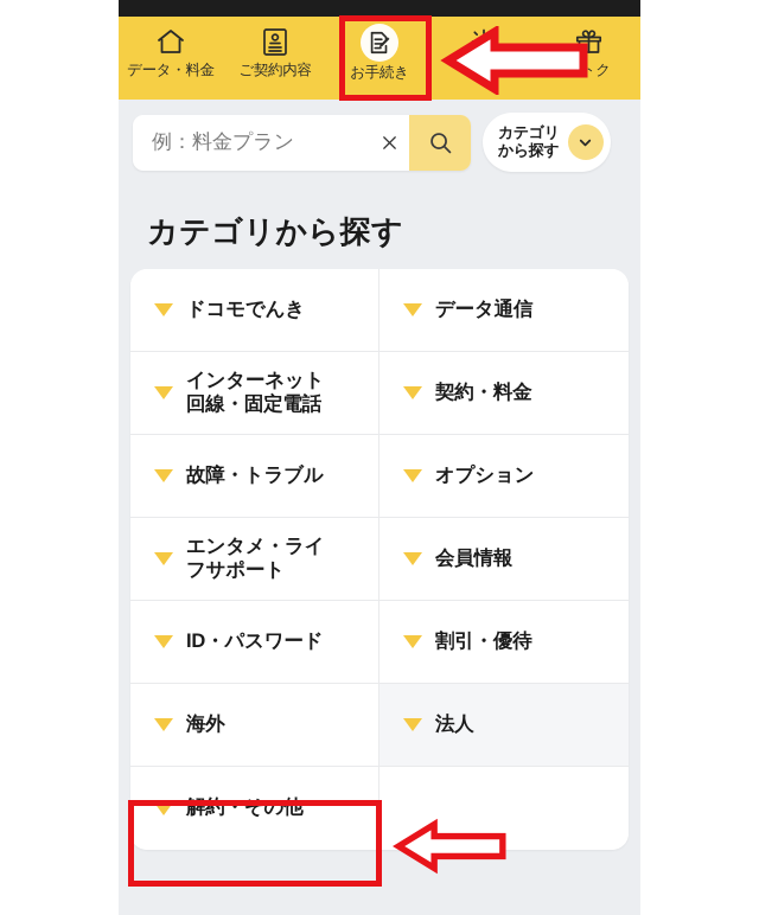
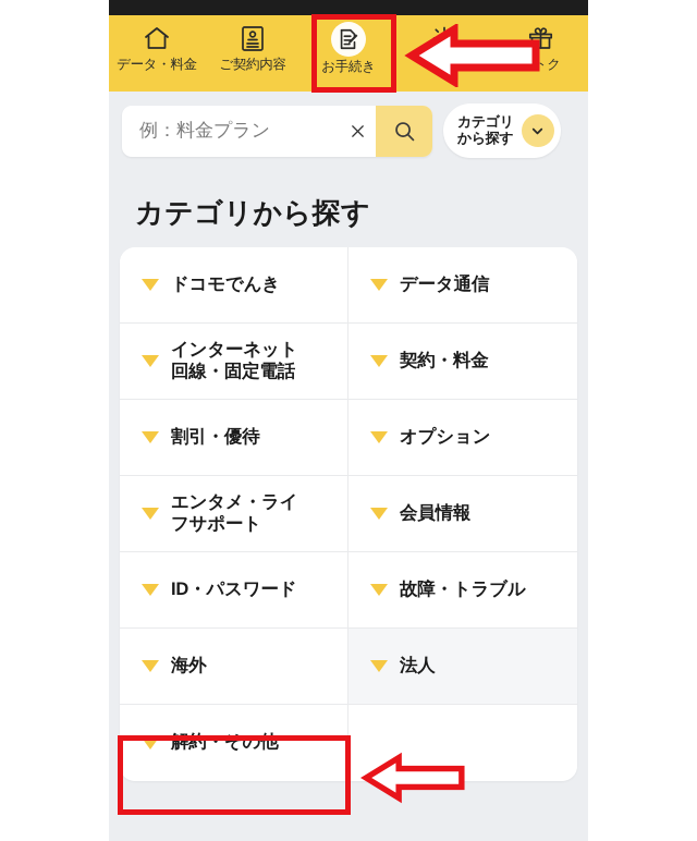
  データ・料金
  ご契約内容
  お手続き
  例：料金プラン
  カテゴリ
  から探す
  カテゴリから探す
  ドコモでんき
  データ通信
  インターネット
  回線・固定電話
  契約・料金
- 故障・トラブル
+ 割引・優待
  オプション
  エンタメ・ライ
  フサポート
  会員情報
  ID・パスワード
- 割引・優待
+ 故障・トラブル
  海外
  法人
  解約・その他
